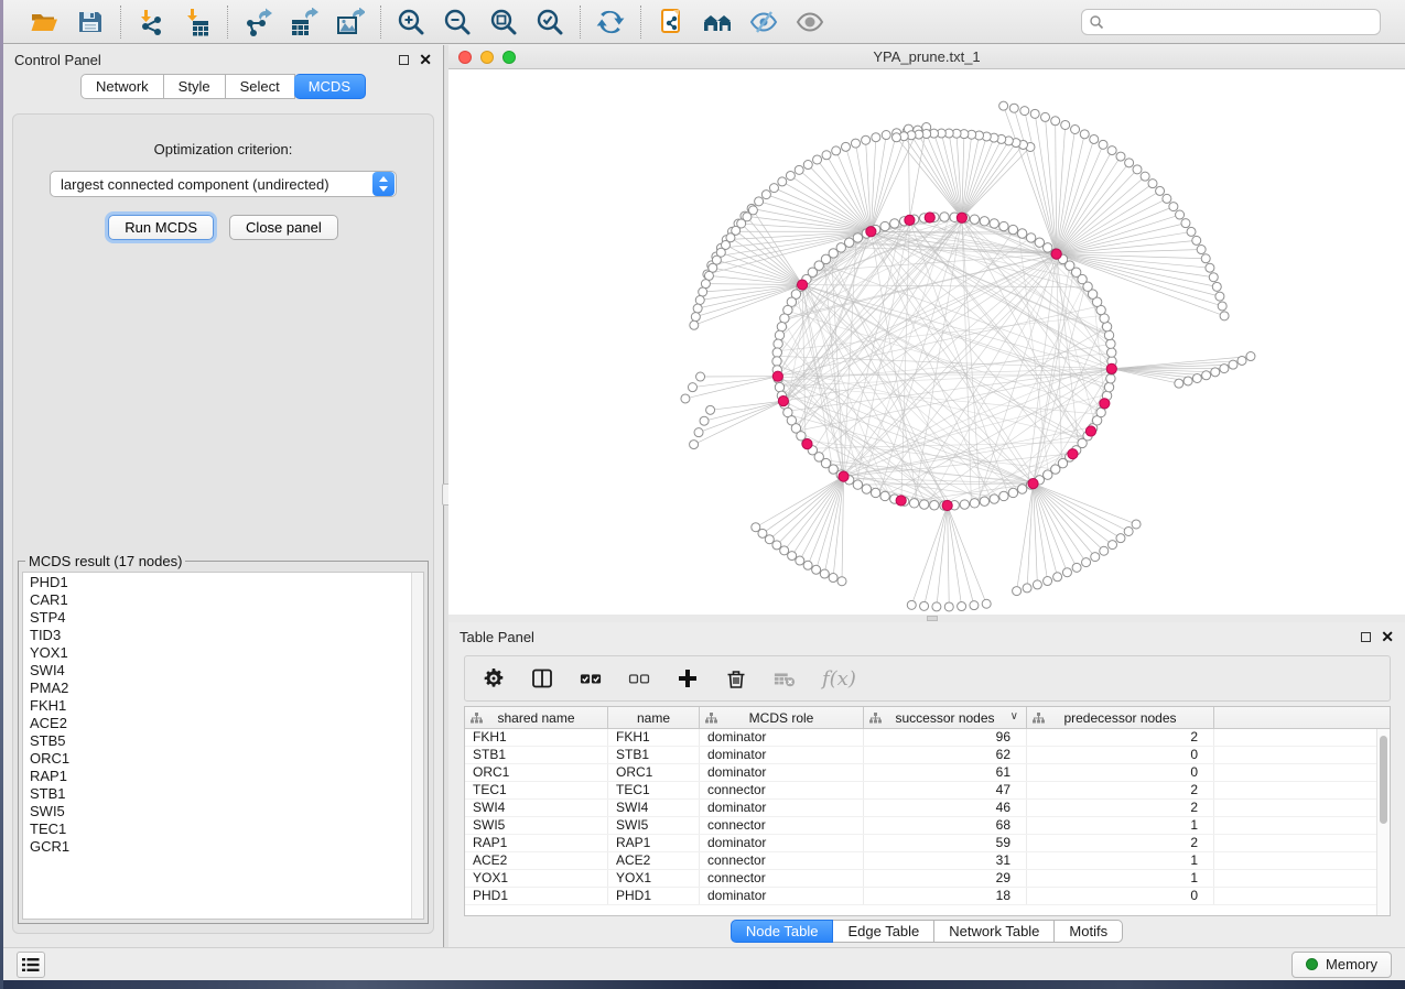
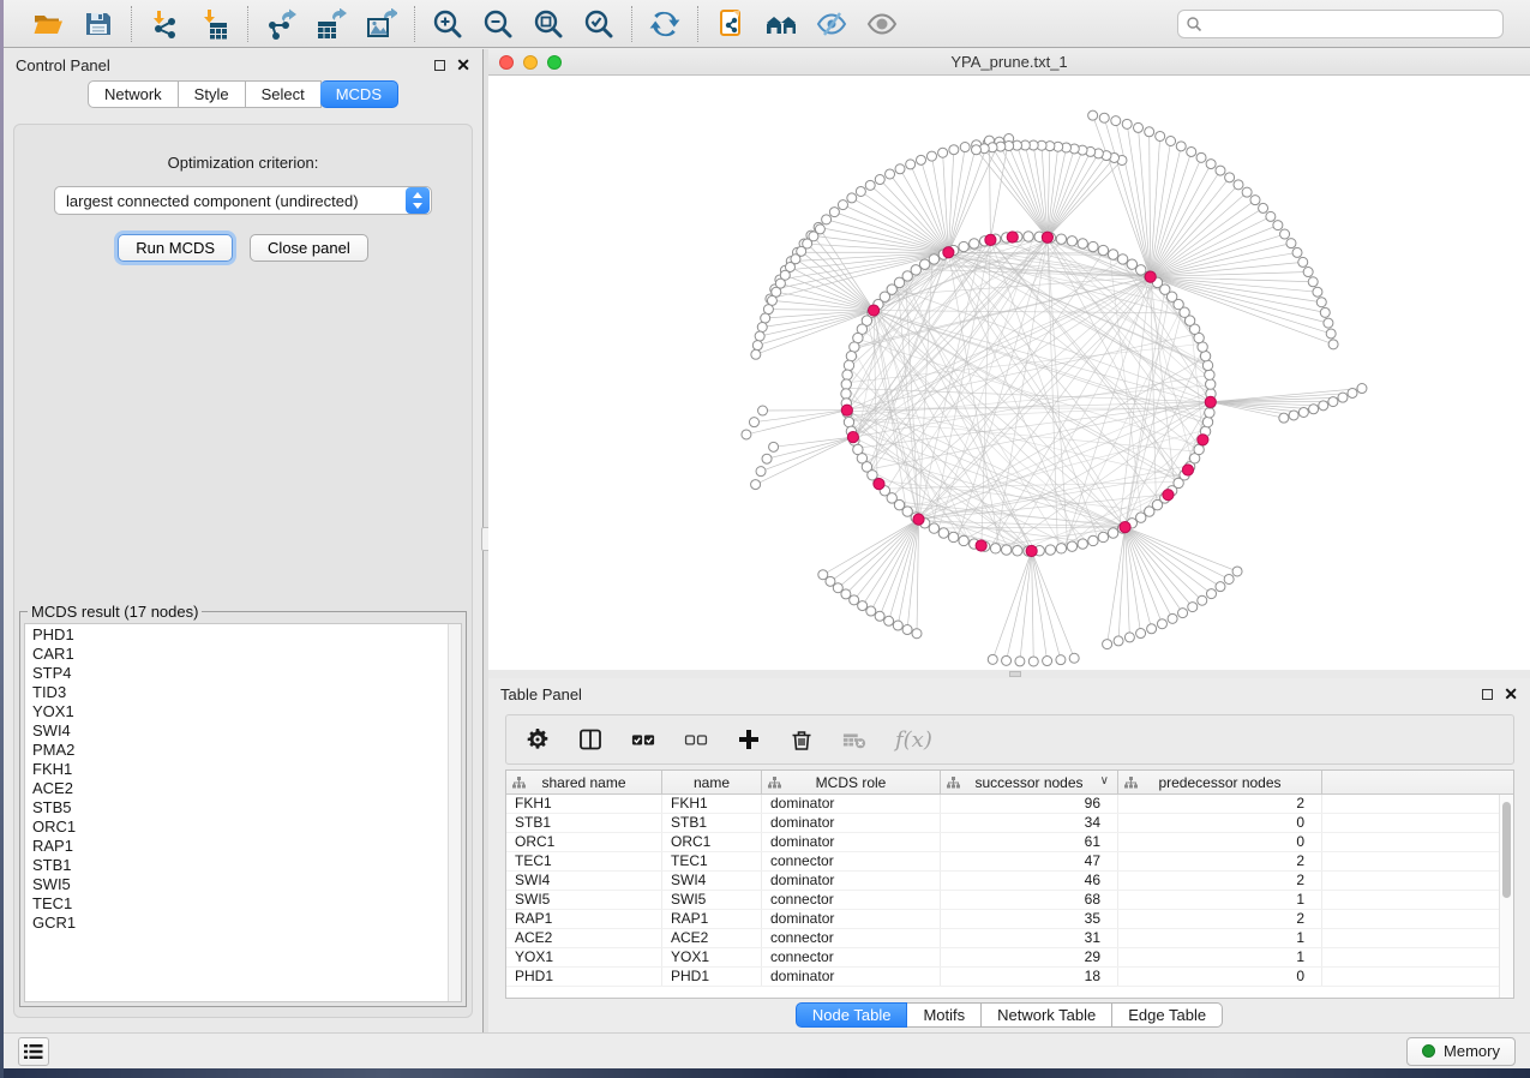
  Control Panel
  ✕
  Network
  Style
  Select
  MCDS
  Optimization criterion:
  largest connected component (undirected)
  Run MCDS
  Close panel
  MCDS result (17 nodes)
  PHD1
  CAR1
  STP4
  TID3
  YOX1
  SWI4
  PMA2
  FKH1
  ACE2
  STB5
  ORC1
  RAP1
  STB1
  SWI5
  TEC1
  GCR1
  YPA_prune.txt_1
  Table Panel
  ✕
  f(x)
  shared name
  name
  MCDS role
  successor nodes
  ∨
  predecessor nodes
  FKH1
  FKH1
  dominator
  96
  2
  STB1
  STB1
  dominator
- 62
+ 34
  0
  ORC1
  ORC1
  dominator
  61
  0
  TEC1
  TEC1
  connector
  47
  2
  SWI4
  SWI4
  dominator
  46
  2
  SWI5
  SWI5
  connector
  68
  1
  RAP1
  RAP1
  dominator
- 59
+ 35
  2
  ACE2
  ACE2
  connector
  31
  1
  YOX1
  YOX1
  connector
  29
  1
  PHD1
  PHD1
  dominator
  18
  0
  Node Table
- Edge Table
+ Motifs
  Network Table
- Motifs
+ Edge Table
  Memory
